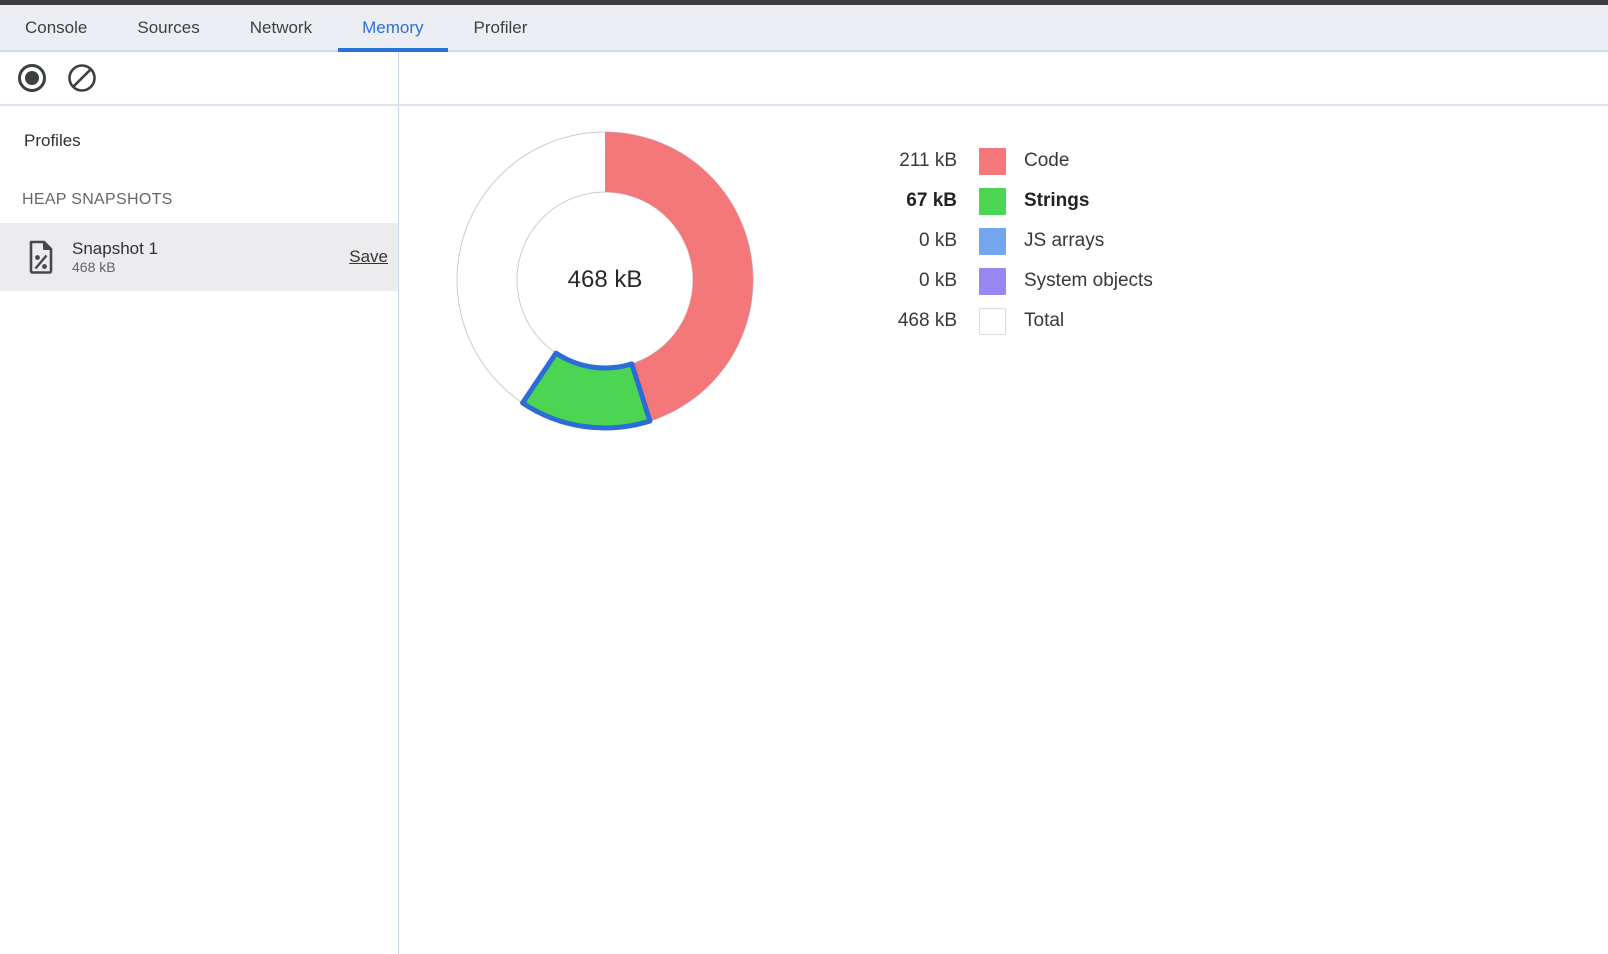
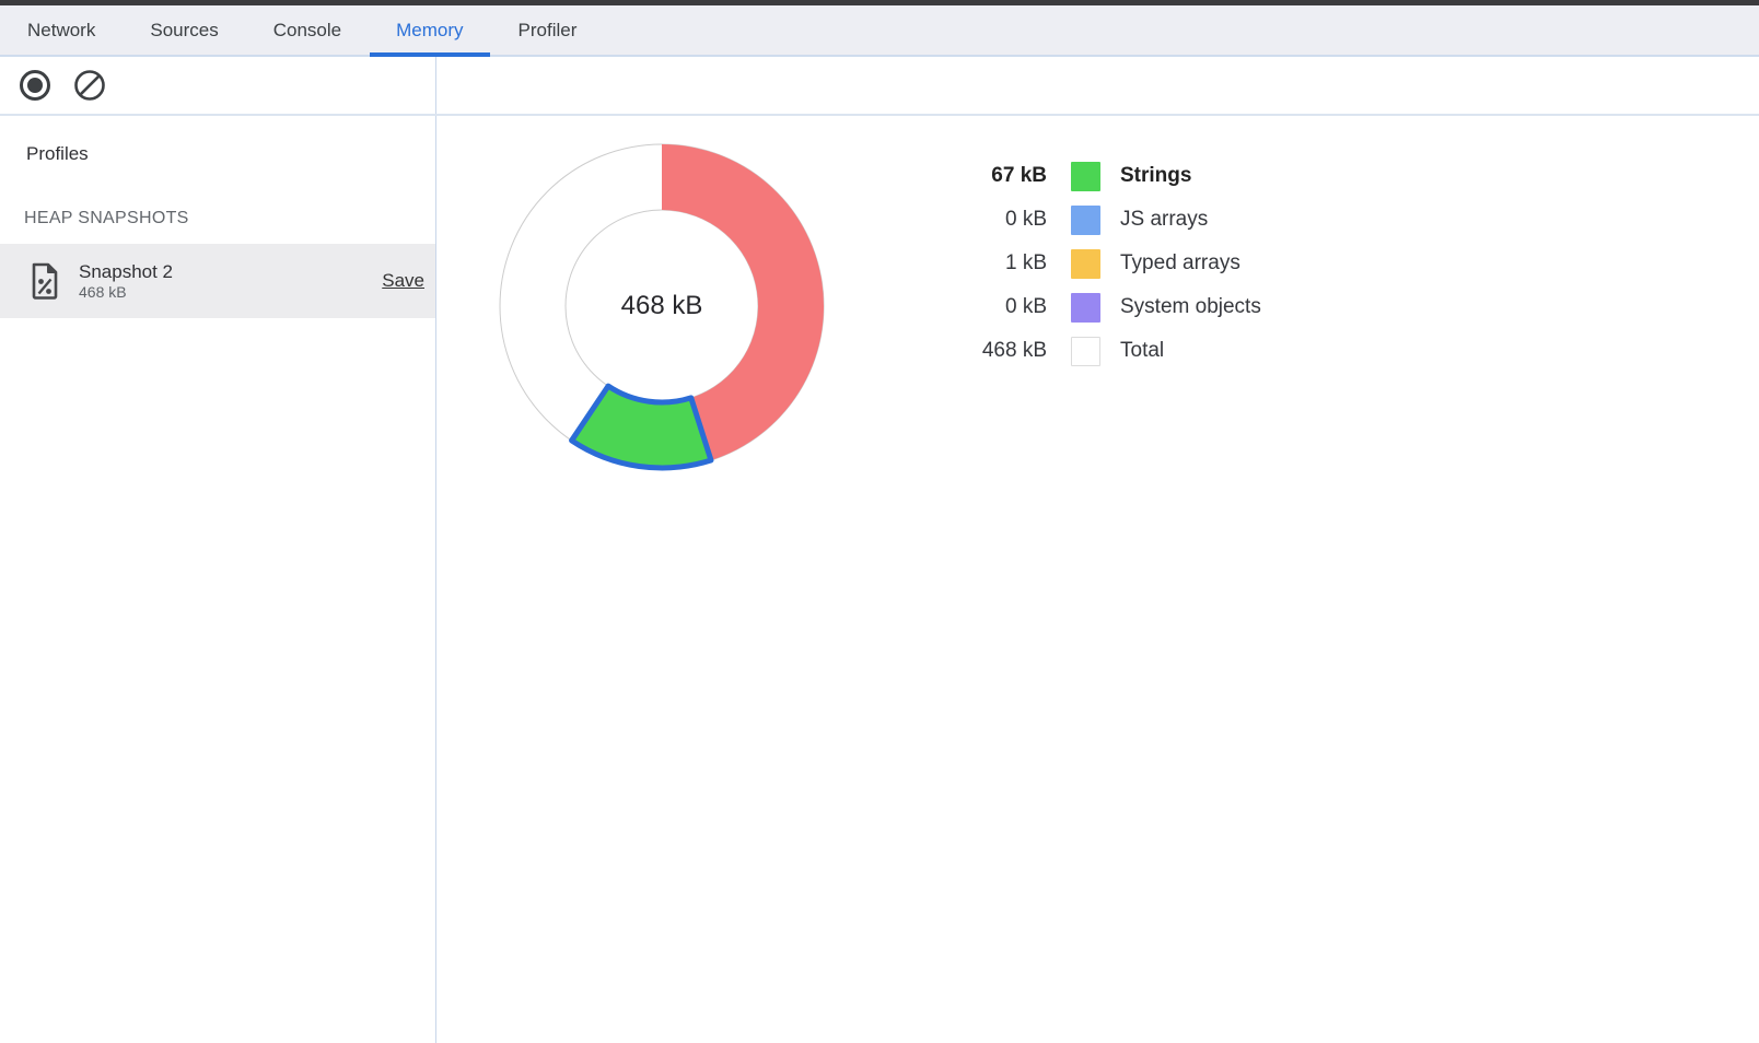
- Console
+ Network
  Sources
- Network
+ Console
  Memory
  Profiler
  Profiles
  HEAP SNAPSHOTS
- Snapshot 1
+ Snapshot 2
  468 kB
  Save
  468 kB
- 211 kB
- Code
  67 kB
  Strings
  0 kB
  JS arrays
+ 1 kB
+ Typed arrays
  0 kB
  System objects
  468 kB
  Total
